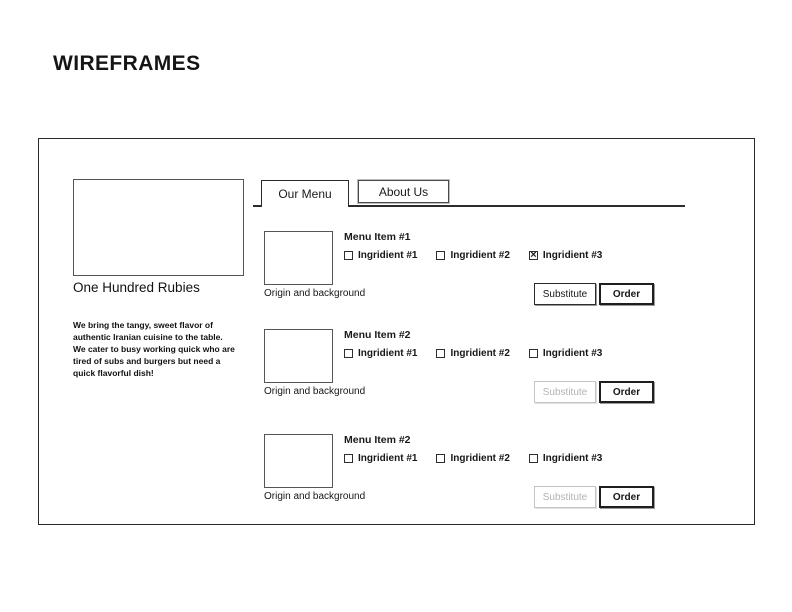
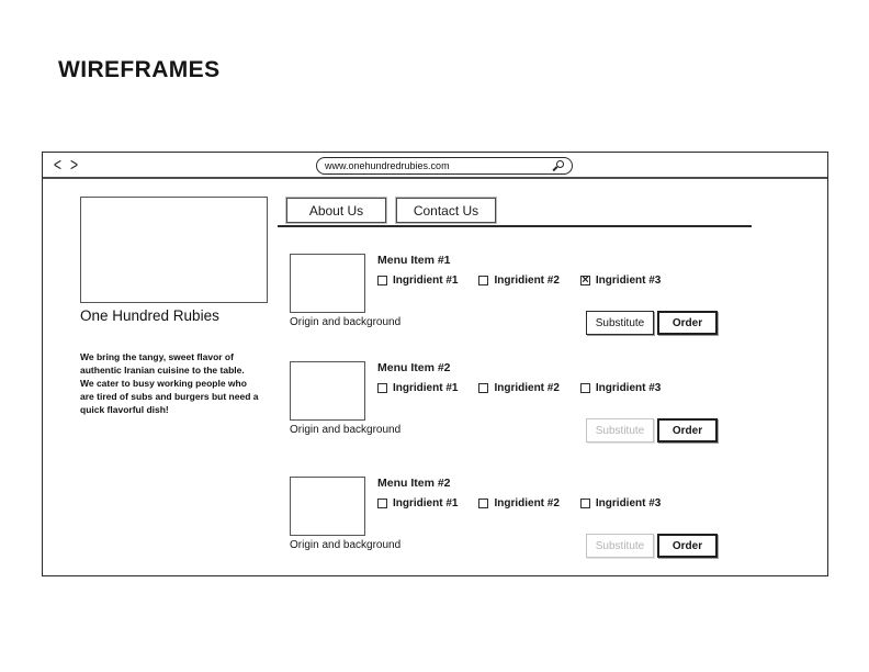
  WIREFRAMES
+ <
+ >
+ www.onehundredrubies.com
  One Hundred Rubies
- We bring the tangy, sweet flavor of authentic Iranian cuisine to the table. We cater to busy working quick who are tired of subs and burgers but need a quick flavorful dish!
+ We bring the tangy, sweet flavor of authentic Iranian cuisine to the table. We cater to busy working people who are tired of subs and burgers but need a quick flavorful dish!
- Our Menu
  About Us
+ Contact Us
  Menu Item #1
  Ingridient #1
  Ingridient #2
  ×
  Ingridient #3
  Origin and background
  Substitute
  Order
  Menu Item #2
  Ingridient #1
  Ingridient #2
  Ingridient #3
  Origin and background
  Substitute
  Order
  Menu Item #2
  Ingridient #1
  Ingridient #2
  Ingridient #3
  Origin and background
  Substitute
  Order
